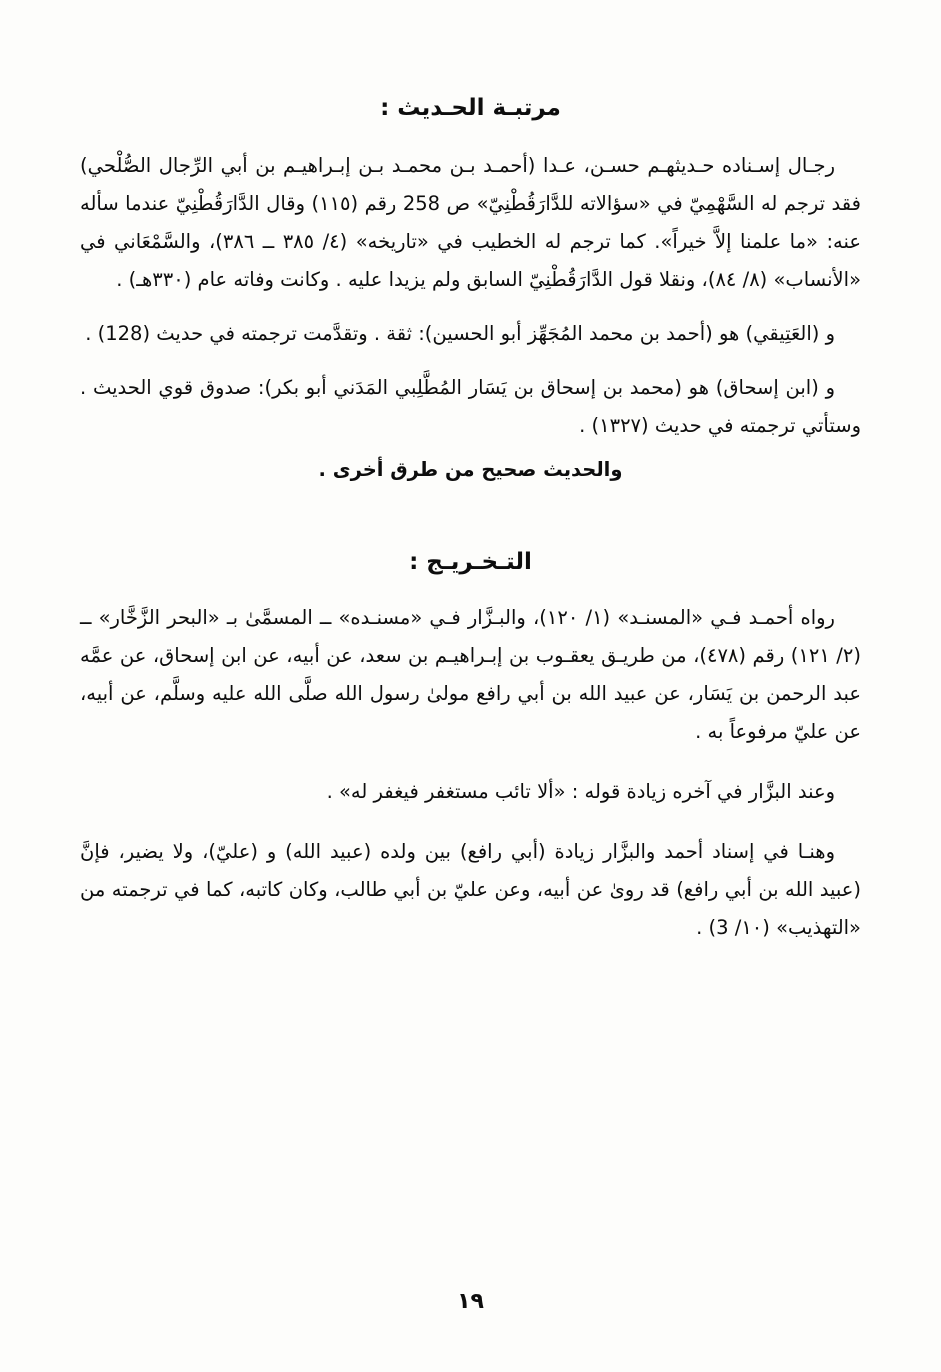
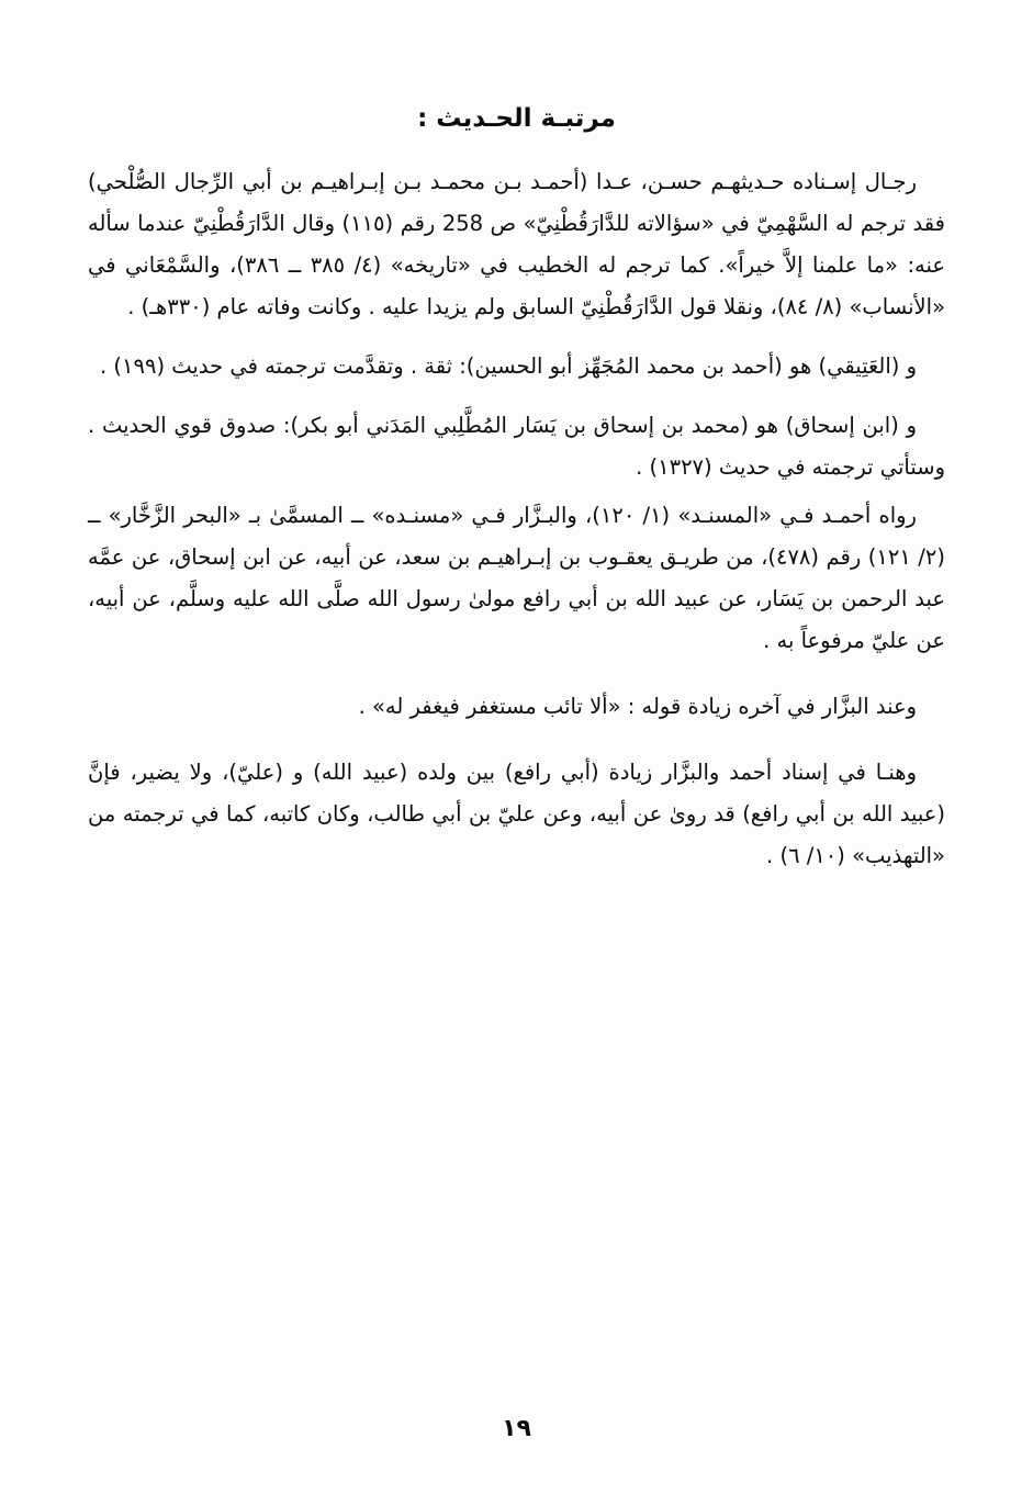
  مرتبـة الحـديث :
  رجـال إسـناده حـديثهـم حسـن، عـدا (أحمـد بـن محمـد بـن إبـراهيـم بن أبي الرِّجال الصُّلْحي) فقد ترجم له السَّهْمِيّ في «سؤالاته للدَّارَقُطْنِيّ» ص 258 رقم (١١٥) وقال الدَّارَقُطْنِيّ عندما سأله عنه: «ما علمنا إلاَّ خيراً». كما ترجم له الخطيب في «تاريخه» (٤/ ٣٨٥ ــ ٣٨٦)، والسَّمْعَاني في «الأنساب» (٨/ ٨٤)، ونقلا قول الدَّارَقُطْنِيّ السابق ولم يزيدا عليه . وكانت وفاته عام (٣٣٠هـ) .
- و (العَتِيقي) هو (أحمد بن محمد المُجَهِّز أبو الحسين): ثقة . وتقدَّمت ترجمته في حديث (128) .
+ و (العَتِيقي) هو (أحمد بن محمد المُجَهِّز أبو الحسين): ثقة . وتقدَّمت ترجمته في حديث (١٩٩) .
  و (ابن إسحاق) هو (محمد بن إسحاق بن يَسَار المُطَّلِبي المَدَني أبو بكر): صدوق قوي الحديث . وستأتي ترجمته في حديث (١٣٢٧) .
- والحديث صحيح من طرق أخرى .
- التـخـريـج :
  رواه أحمـد فـي «المسنـد» (١/ ١٢٠)، والبـزَّار فـي «مسنـده» ــ المسمَّىٰ بـ «البحر الزَّخَّار» ــ (٢/ ١٢١) رقم (٤٧٨)، من طريـق يعقـوب بن إبـراهيـم بن سعد، عن أبيه، عن ابن إسحاق، عن عمَّه عبد الرحمن بن يَسَار، عن عبيد الله بن أبي رافع مولىٰ رسول الله صلَّى الله عليه وسلَّم، عن أبيه، عن عليّ مرفوعاً به .
  وعند البزَّار في آخره زيادة قوله : «ألا تائب مستغفر فيغفر له» .
- وهنـا في إسناد أحمد والبزَّار زيادة (أبي رافع) بين ولده (عبيد الله) و (عليّ)، ولا يضير، فإنَّ (عبيد الله بن أبي رافع) قد روىٰ عن أبيه، وعن عليّ بن أبي طالب، وكان كاتبه، كما في ترجمته من «التهذيب» (١٠/ 3) .
+ وهنـا في إسناد أحمد والبزَّار زيادة (أبي رافع) بين ولده (عبيد الله) و (عليّ)، ولا يضير، فإنَّ (عبيد الله بن أبي رافع) قد روىٰ عن أبيه، وعن عليّ بن أبي طالب، وكان كاتبه، كما في ترجمته من «التهذيب» (١٠/ ٦) .
  ١٩
